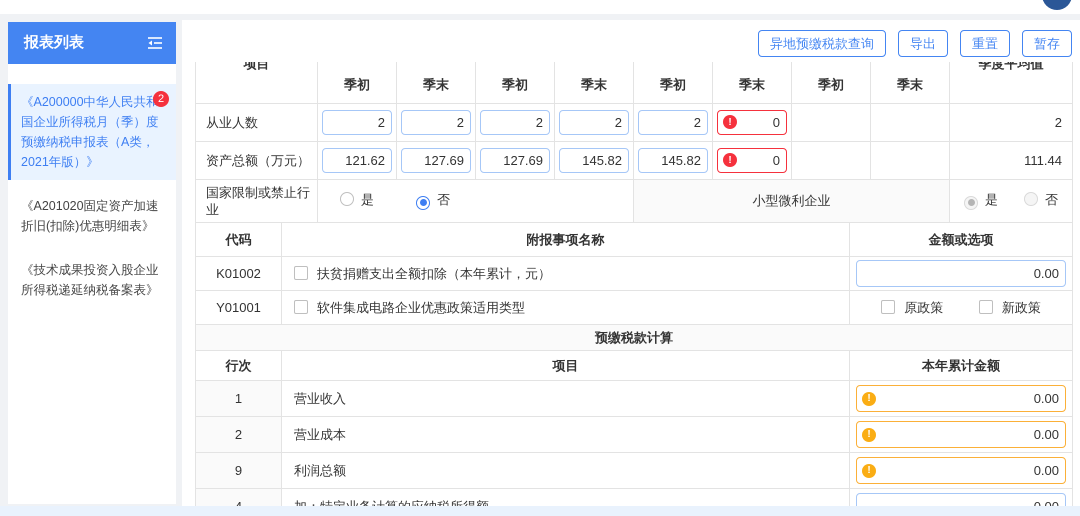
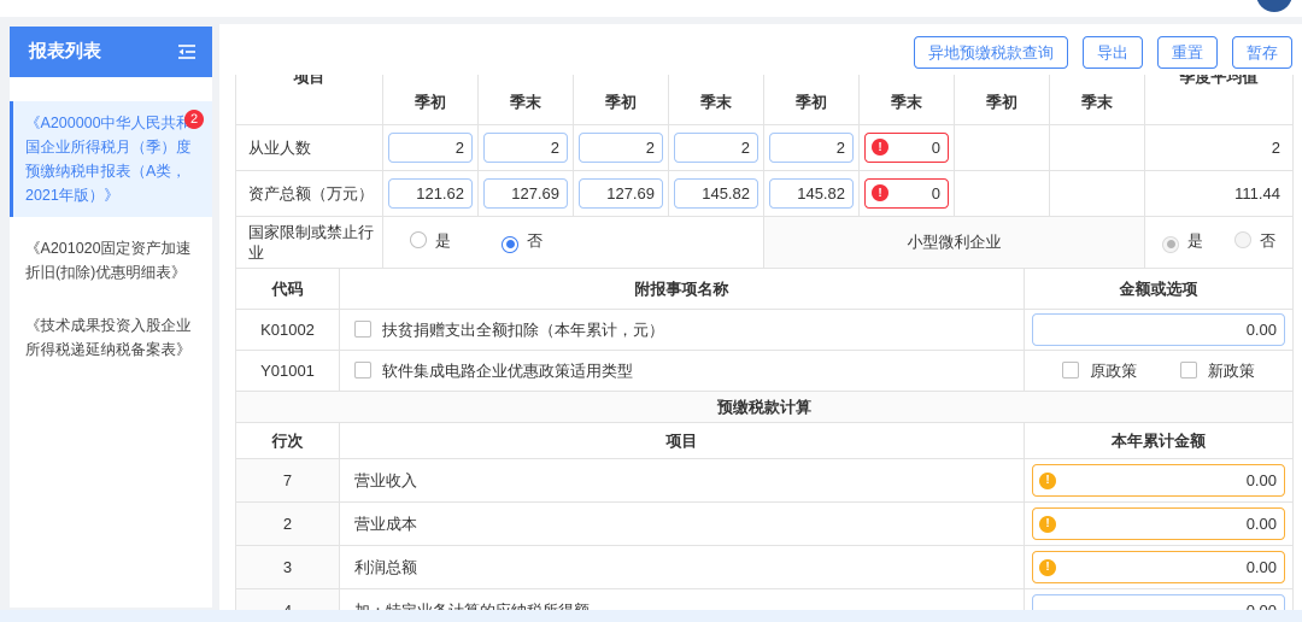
  报表列表
  《A200000中华人民共和国企业所得税月（季）度预缴纳税申报表（A类，2021年版）》
  2
  《A201020固定资产加速折旧(扣除)优惠明细表》
  《技术成果投资入股企业所得税递延纳税备案表》
  异地预缴税款查询
  导出
  重置
  暂存
  项目	季初	季末	季初	季末	季初	季末	季初	季末	季度平均值
  从业人数	2	2	2	2	2	! 0			2
  资产总额（万元）	121.62	127.69	127.69	145.82	145.82	! 0			111.44
  国家限制或禁止行业	是 否	小型微利企业	是 否
  代码	附报事项名称	金额或选项
  K01002	扶贫捐赠支出全额扣除（本年累计，元）	0.00
  Y01001	软件集成电路企业优惠政策适用类型	原政策 新政策
  预缴税款计算
  行次	项目	本年累计金额
- 1	营业收入	! 0.00
+ 7	营业收入	! 0.00
  2	营业成本	! 0.00
- 9	利润总额	! 0.00
+ 3	利润总额	! 0.00
